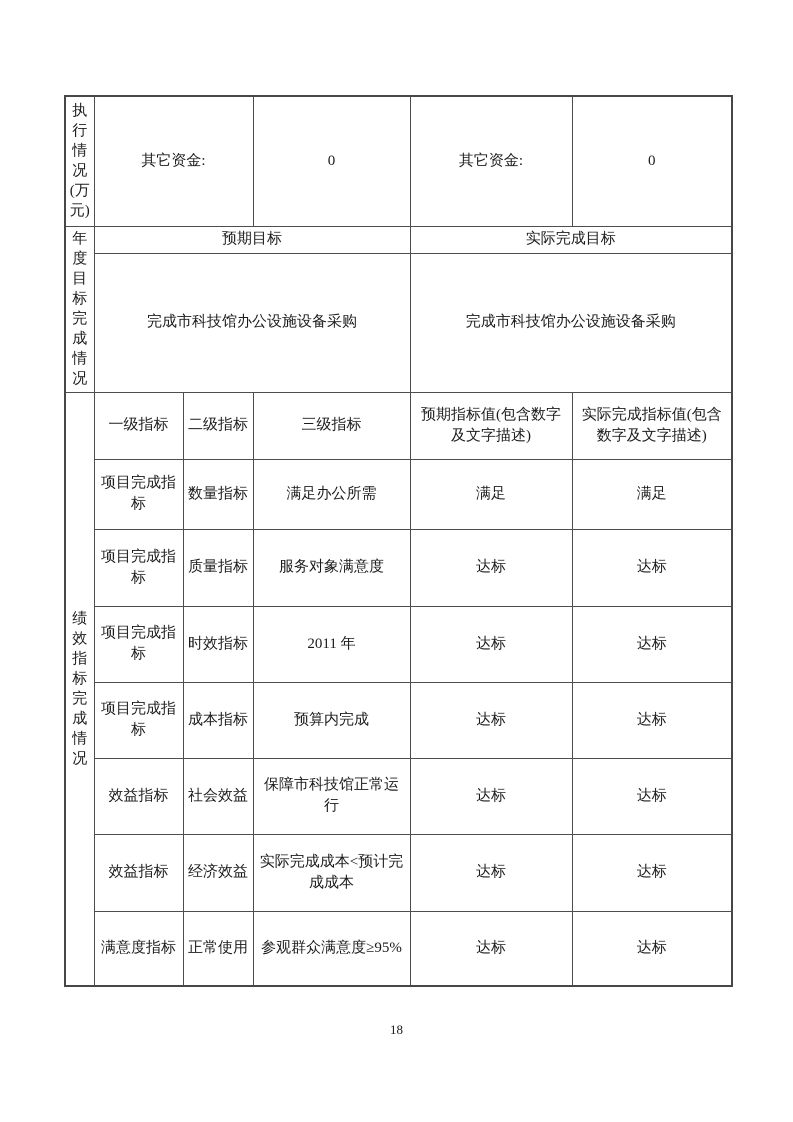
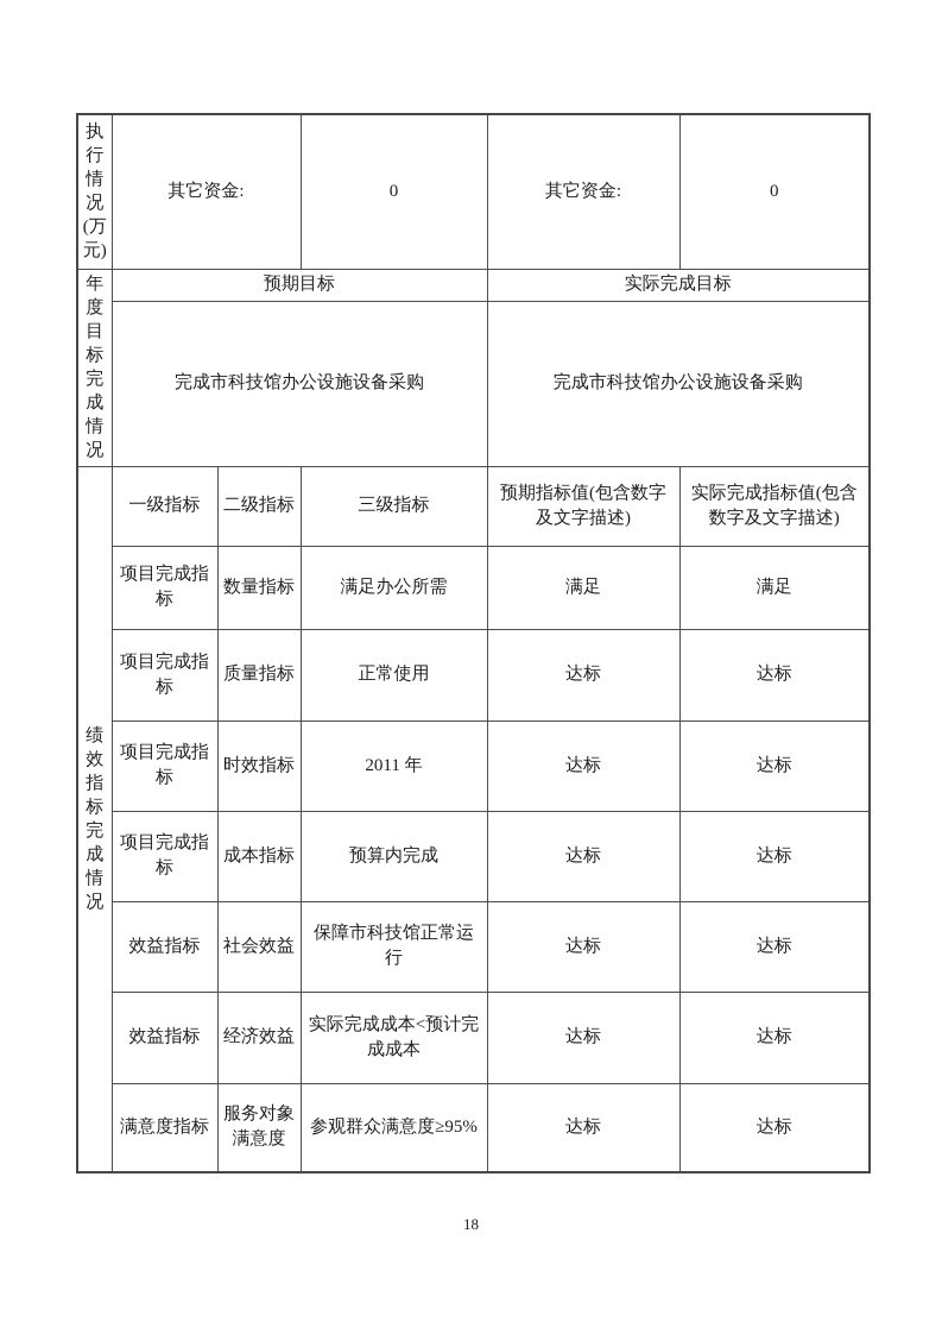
  执 行 情 况 (万 元)	其它资金:	0	其它资金:	0
  年 度 目 标 完 成 情 况	预期目标	实际完成目标
  完成市科技馆办公设施设备采购	完成市科技馆办公设施设备采购
  绩 效 指 标 完 成 情 况	一级指标	二级指标	三级指标	预期指标值(包含数字及文字描述)	实际完成指标值(包含数字及文字描述)
  项目完成指标	数量指标	满足办公所需	满足	满足
- 项目完成指标	质量指标	服务对象满意度	达标	达标
+ 项目完成指标	质量指标	正常使用	达标	达标
  项目完成指标	时效指标	2011 年	达标	达标
  项目完成指标	成本指标	预算内完成	达标	达标
  效益指标	社会效益	保障市科技馆正常运行	达标	达标
  效益指标	经济效益	实际完成成本<预计完成成本	达标	达标
- 满意度指标	正常使用	参观群众满意度≥95%	达标	达标
+ 满意度指标	服务对象满意度	参观群众满意度≥95%	达标	达标
  18
